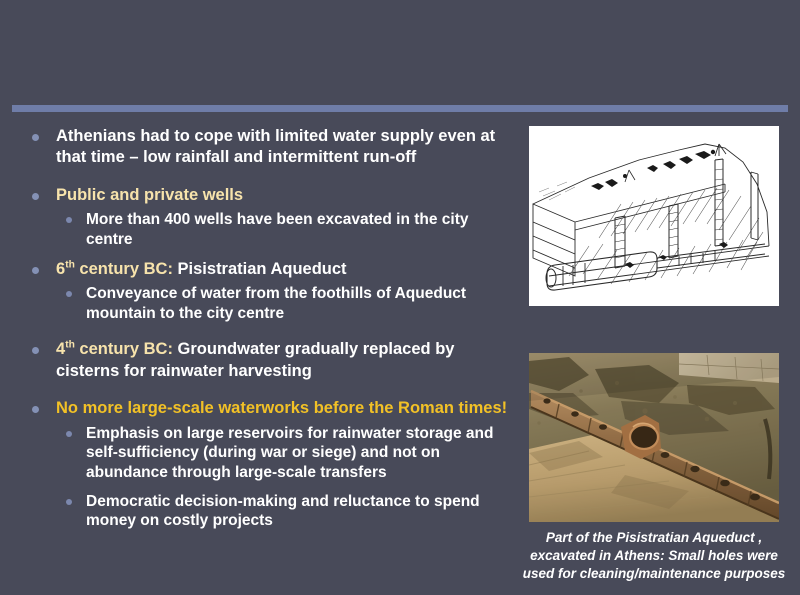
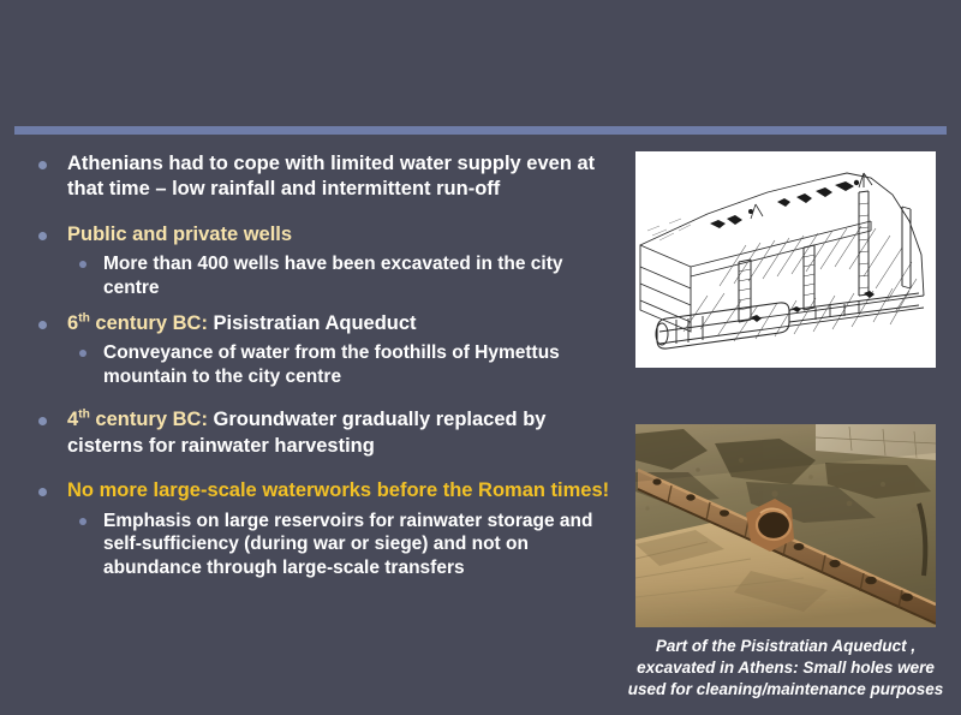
  Athenians had to cope with limited water supply even at that time – low rainfall and intermittent run-off
  Public and private wells
  More than 400 wells have been excavated in the city centre
  6th century BC: Pisistratian Aqueduct
- Conveyance of water from the foothills of Aqueduct mountain to the city centre
+ Conveyance of water from the foothills of Hymettus mountain to the city centre
  4th century BC: Groundwater gradually replaced by cisterns for rainwater harvesting
  No more large-scale waterworks before the Roman times!
  Emphasis on large reservoirs for rainwater storage and self-sufficiency (during war or siege) and not on abundance through large-scale transfers
- Democratic decision-making and reluctance to spend money on costly projects
  Part of the Pisistratian Aqueduct , excavated in Athens: Small holes were used for cleaning/maintenance purposes
